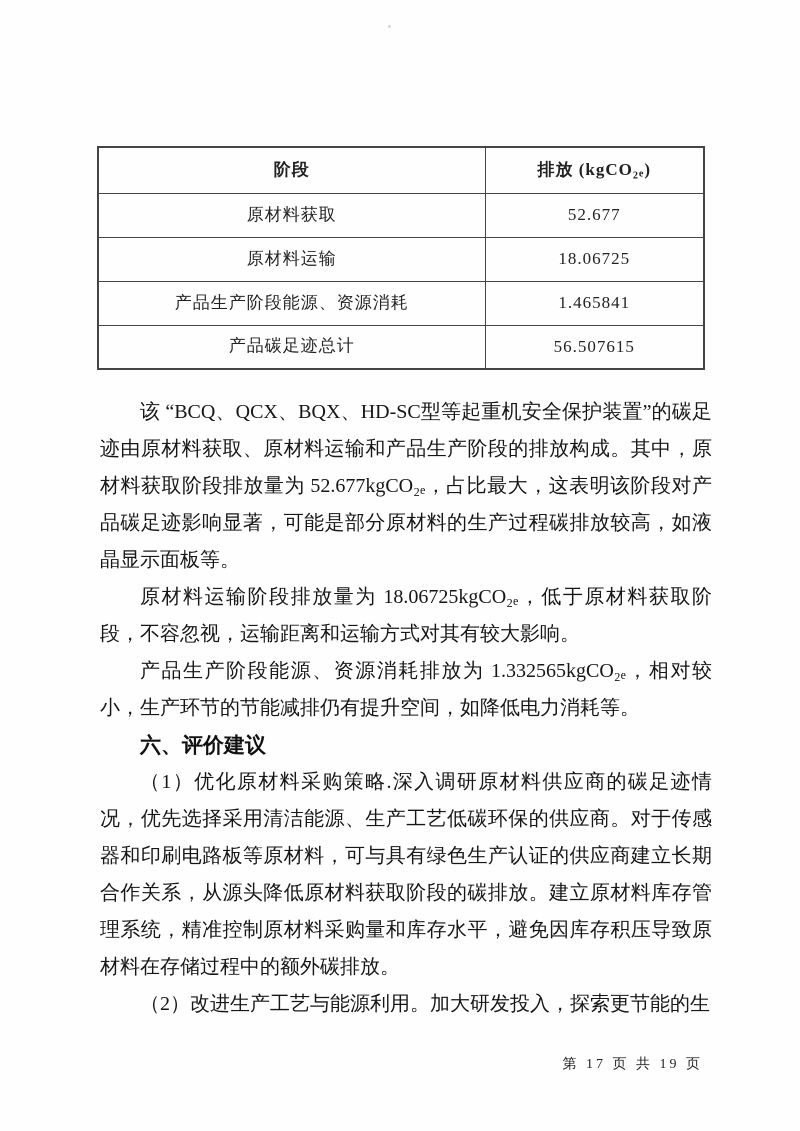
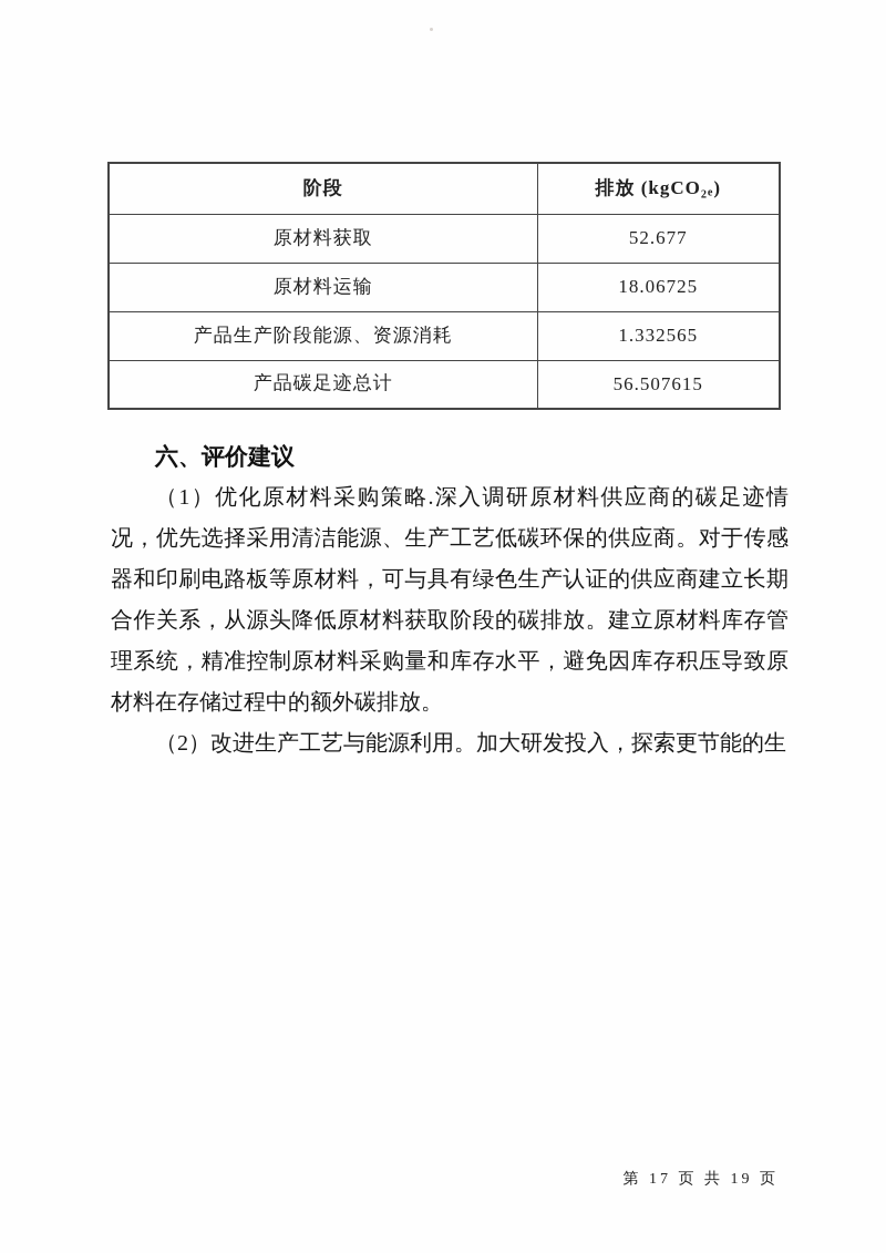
  阶段	排放 (kgCO₂ₑ)
  原材料获取	52.677
  原材料运输	18.06725
- 产品生产阶段能源、资源消耗	1.465841
+ 产品生产阶段能源、资源消耗	1.332565
  产品碳足迹总计	56.507615
- 该 “BCQ、QCX、BQX、HD-SC型等起重机安全保护装置”的碳足迹由原材料获取、原材料运输和产品生产阶段的排放构成。其中，原材料获取阶段排放量为 52.677kgCO₂ₑ，占比最大，这表明该阶段对产品碳足迹影响显著，可能是部分原材料的生产过程碳排放较高，如液晶显示面板等。
- 原材料运输阶段排放量为 18.06725kgCO₂ₑ，低于原材料获取阶段，不容忽视，运输距离和运输方式对其有较大影响。
- 产品生产阶段能源、资源消耗排放为 1.332565kgCO₂ₑ，相对较小，生产环节的节能减排仍有提升空间，如降低电力消耗等。
  六、评价建议
  （1）优化原材料采购策略.深入调研原材料供应商的碳足迹情况，优先选择采用清洁能源、生产工艺低碳环保的供应商。对于传感器和印刷电路板等原材料，可与具有绿色生产认证的供应商建立长期合作关系，从源头降低原材料获取阶段的碳排放。建立原材料库存管理系统，精准控制原材料采购量和库存水平，避免因库存积压导致原材料在存储过程中的额外碳排放。
  （2）改进生产工艺与能源利用。加大研发投入，探索更节能的生
  第 17 页 共 19 页
